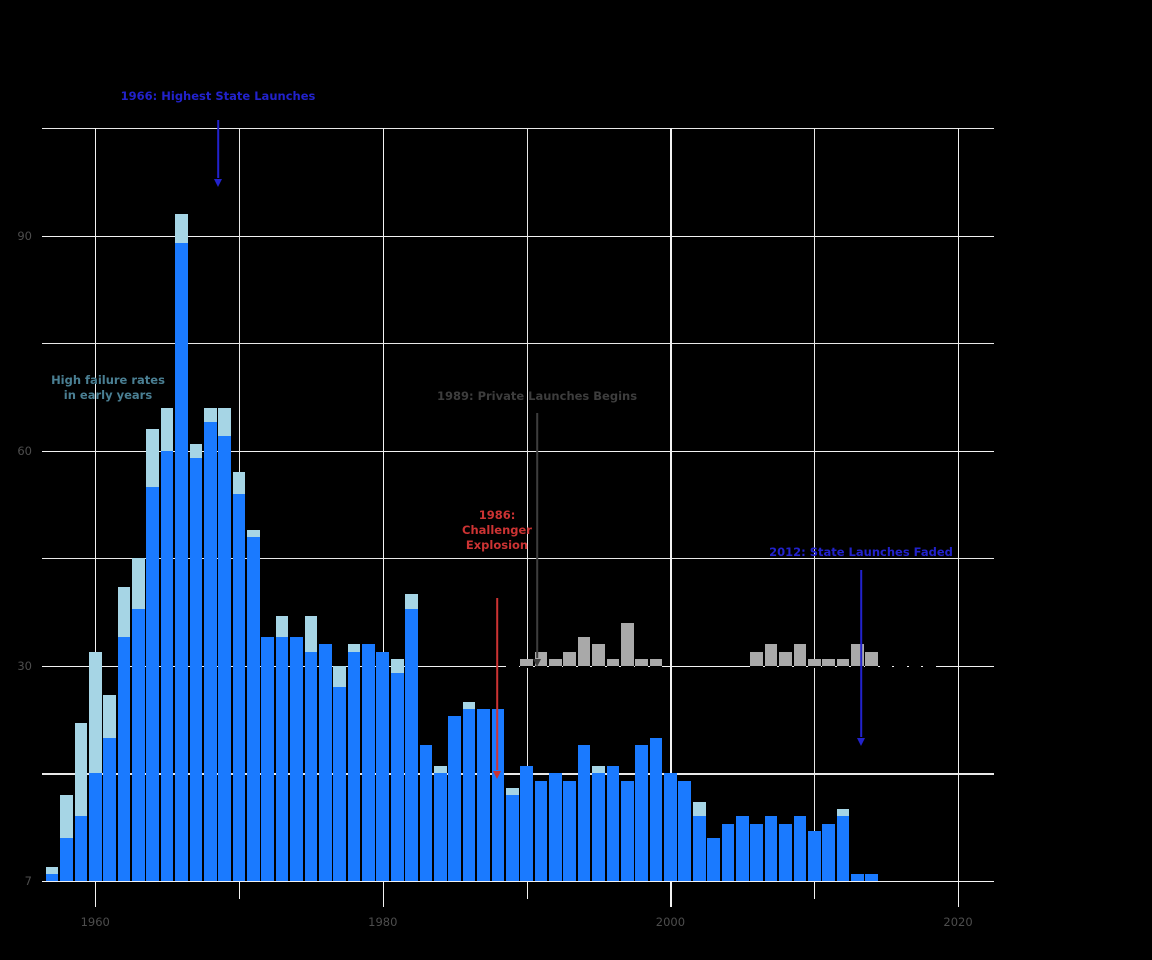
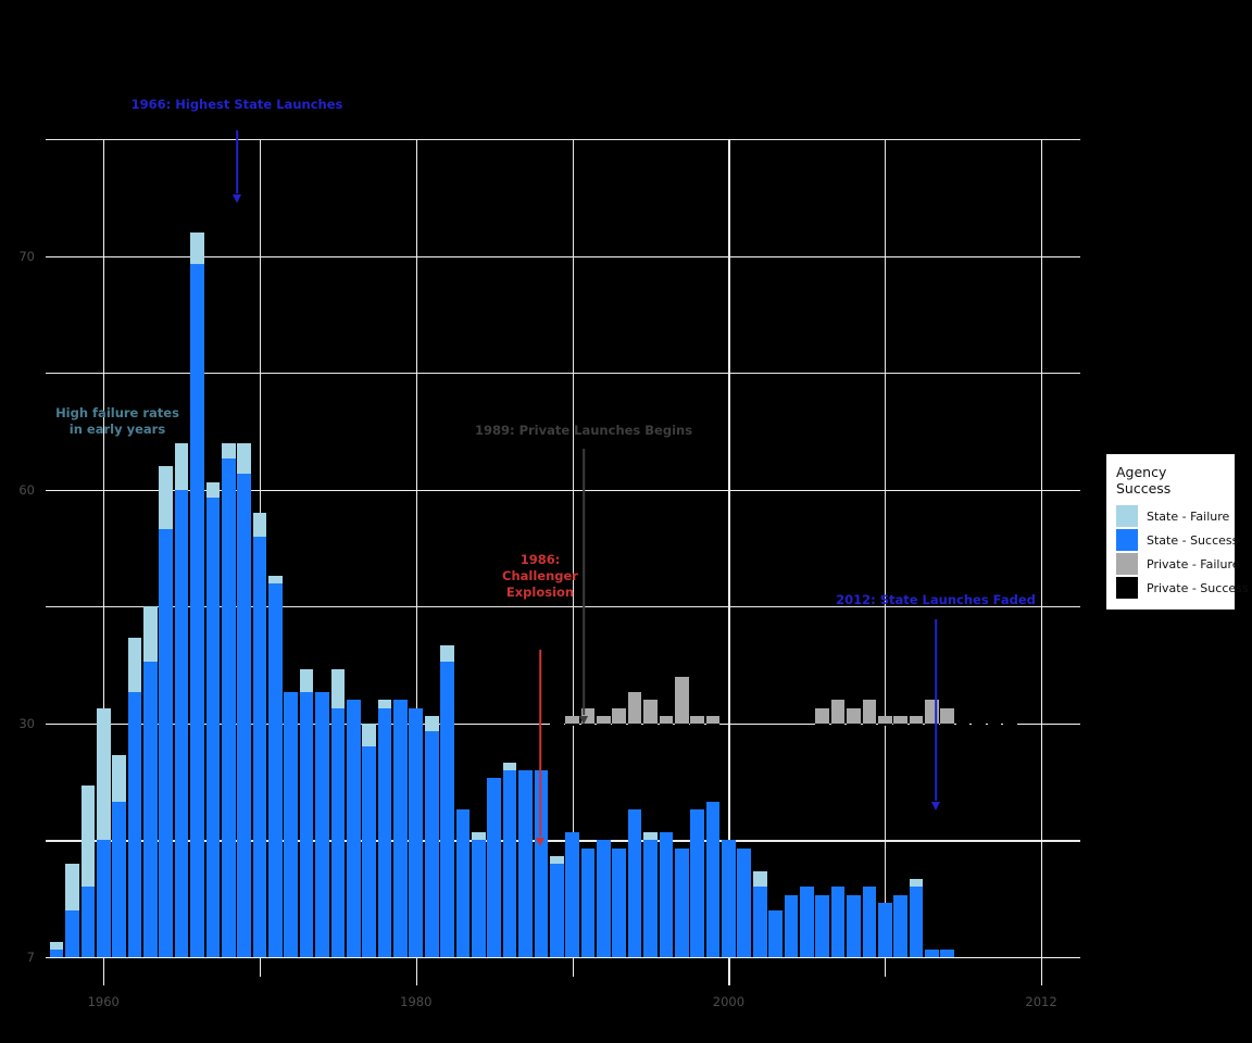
  7
  30
  60
- 90
+ 70
  1960
  1980
  2000
- 2020
+ 2012
  1966: Highest State Launches
  High failure rates
  in early years
  1989: Private Launches Begins
  1986:
  Challenger
  Explosion
  2012: State Launches Faded
+ Agency Success
+ State - Failure
+ State - Success
+ Private - Failure
+ Private - Success
